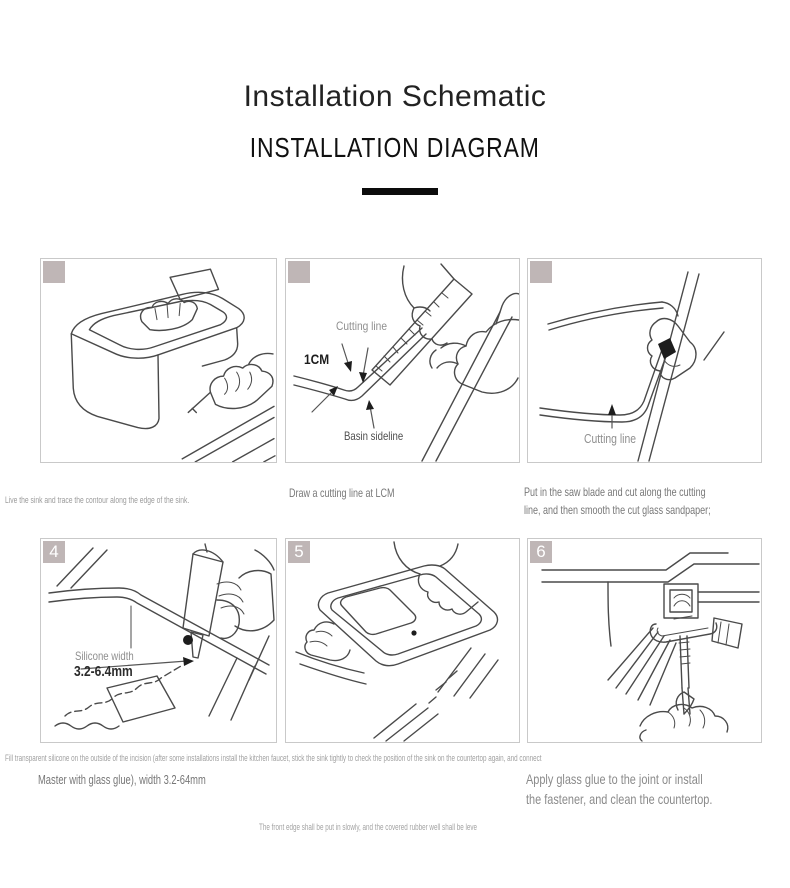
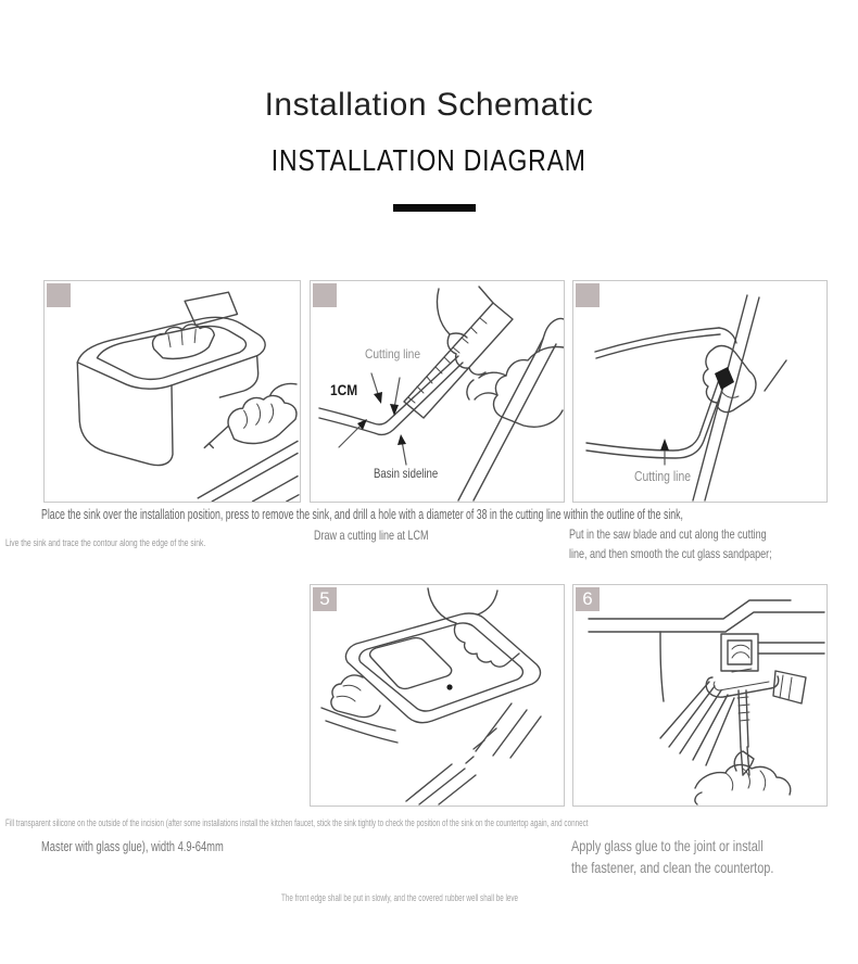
  Installation Schematic
  INSTALLATION DIAGRAM
  Cutting line
  1CM
  Basin sideline
  Cutting line
- 4
- Silicone width
- 3.2-6.4mm
  5
  6
+ Place the sink over the installation position, press to remove the sink, and drill a hole with a diameter of 38 in the cutting line within the outline of the sink,
  Live the sink and trace the contour along the edge of the sink.
  Draw a cutting line at LCM
  Put in the saw blade and cut along the cutting
  line, and then smooth the cut glass sandpaper;
  Fill transparent silicone on the outside of the incision (after some installations install the kitchen faucet, stick the sink tightly to check the position of the sink on the countertop again, and connect
- Master with glass glue), width 3.2-64mm
+ Master with glass glue), width 4.9-64mm
  Apply glass glue to the joint or install
  the fastener, and clean the countertop.
  The front edge shall be put in slowly, and the covered rubber well shall be leve
